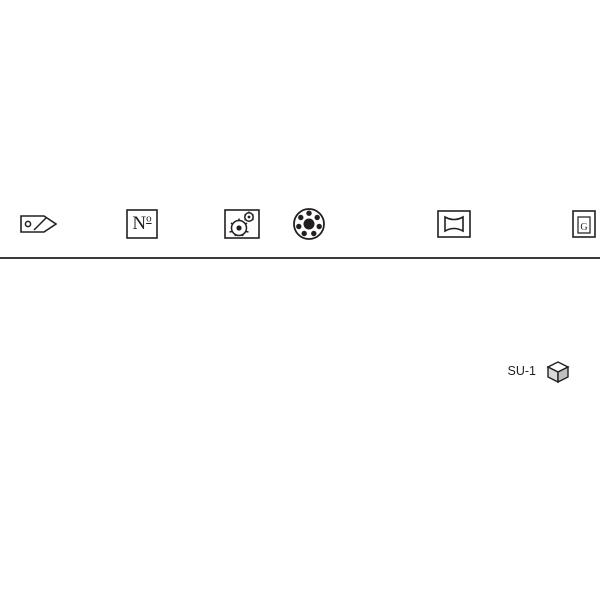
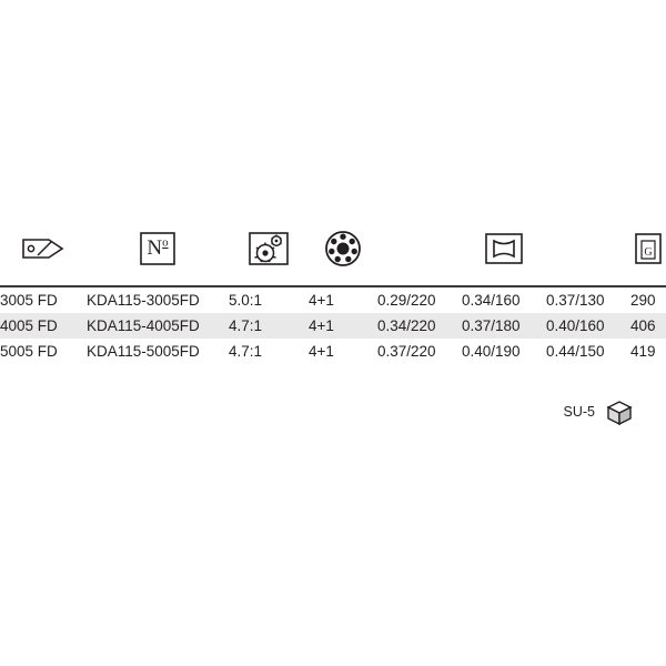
  	No				G
+ 3005 FD	KDA115-3005FD	5.0:1	4+1	0.29/220	0.34/160	0.37/130	290
+ 4005 FD	KDA115-4005FD	4.7:1	4+1	0.34/220	0.37/180	0.40/160	406
+ 5005 FD	KDA115-5005FD	4.7:1	4+1	0.37/220	0.40/190	0.44/150	419
- SU-1
+ SU-5
